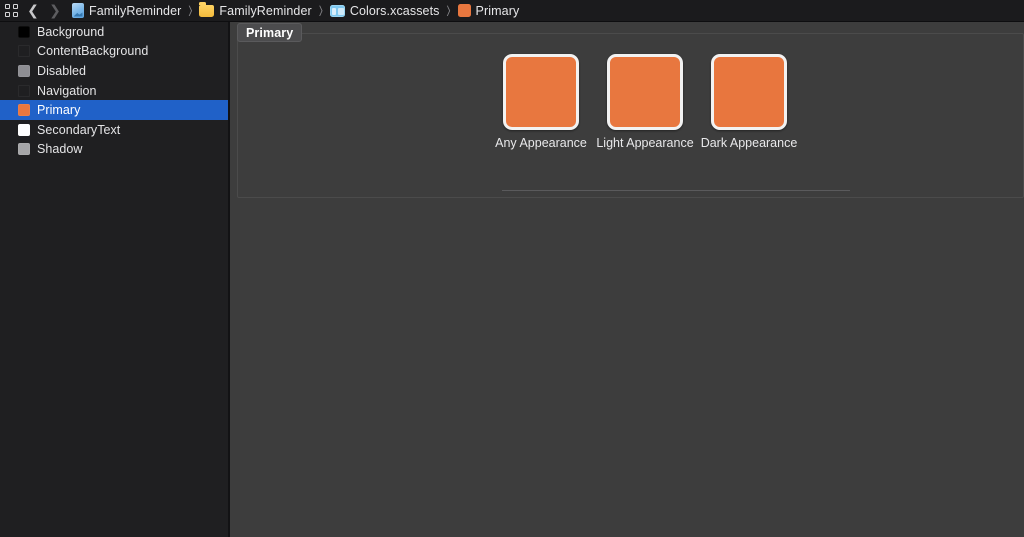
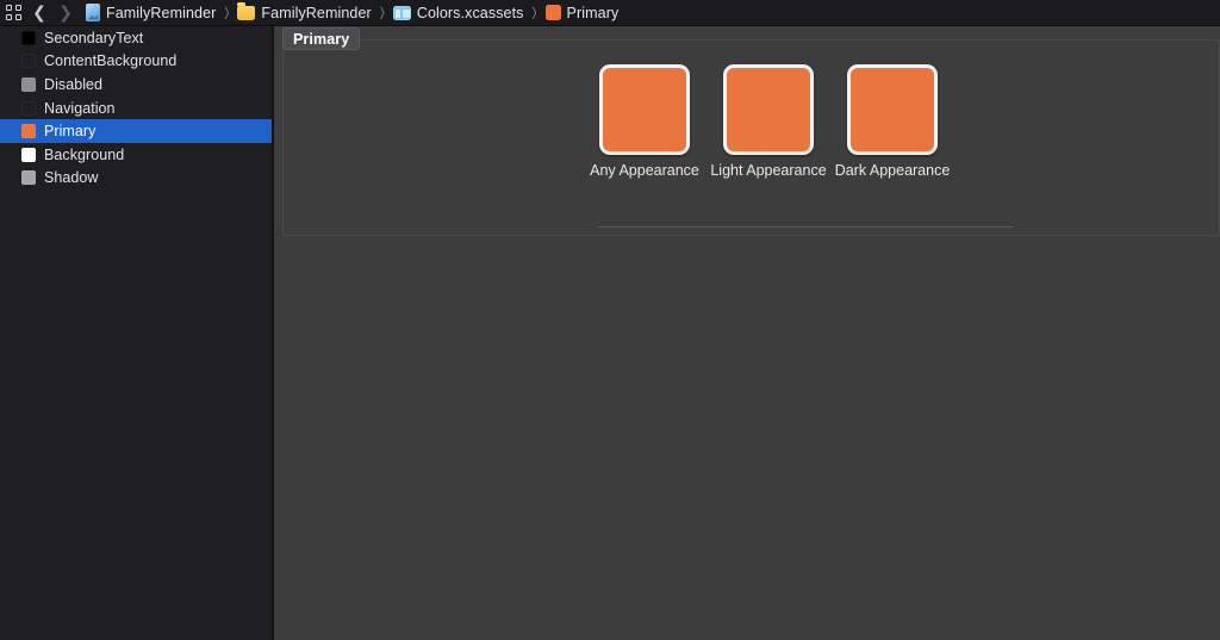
  ❮
  ❯
  FamilyReminder
  〉
  FamilyReminder
  〉
  Colors.xcassets
  〉
  Primary
- Background
+ SecondaryText
  ContentBackground
  Disabled
  Navigation
  Primary
- SecondaryText
+ Background
  Shadow
  Primary
  Any Appearance
  Light Appearance
  Dark Appearance
